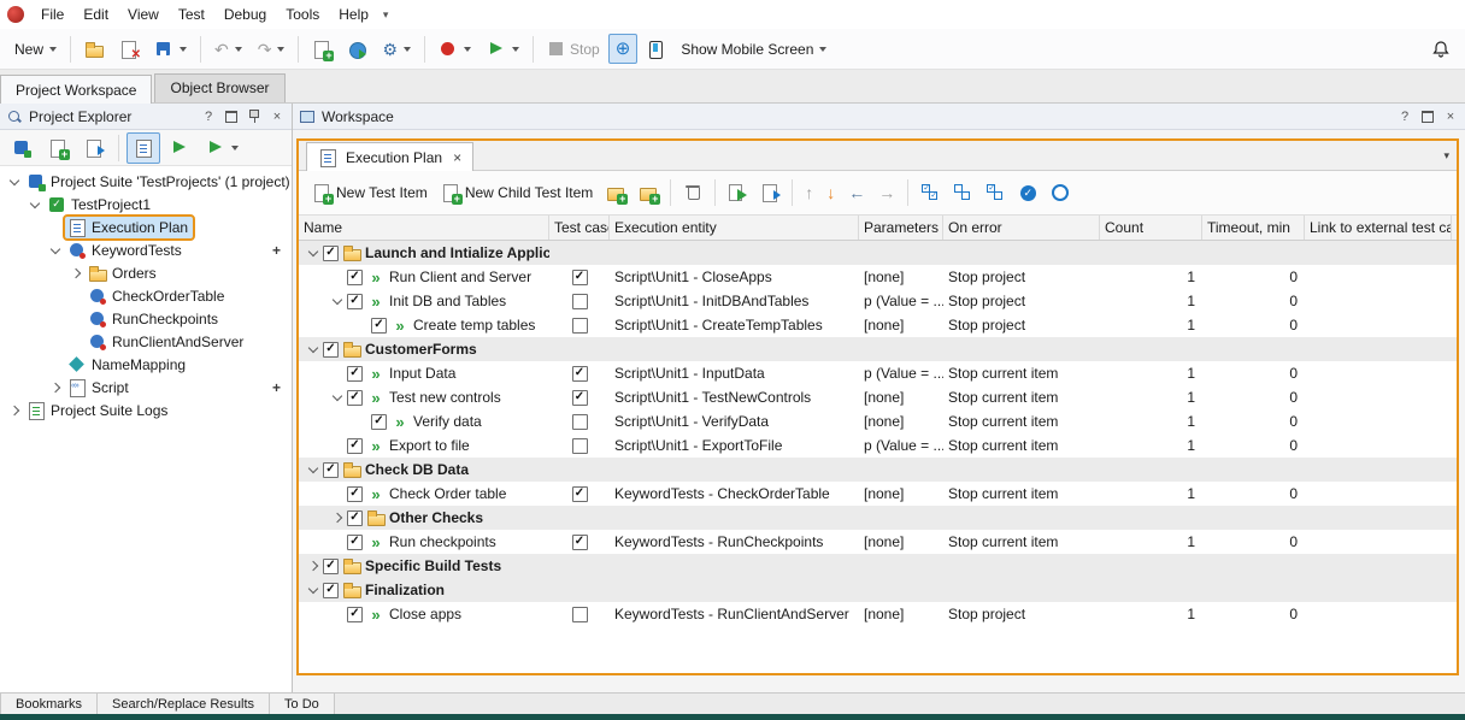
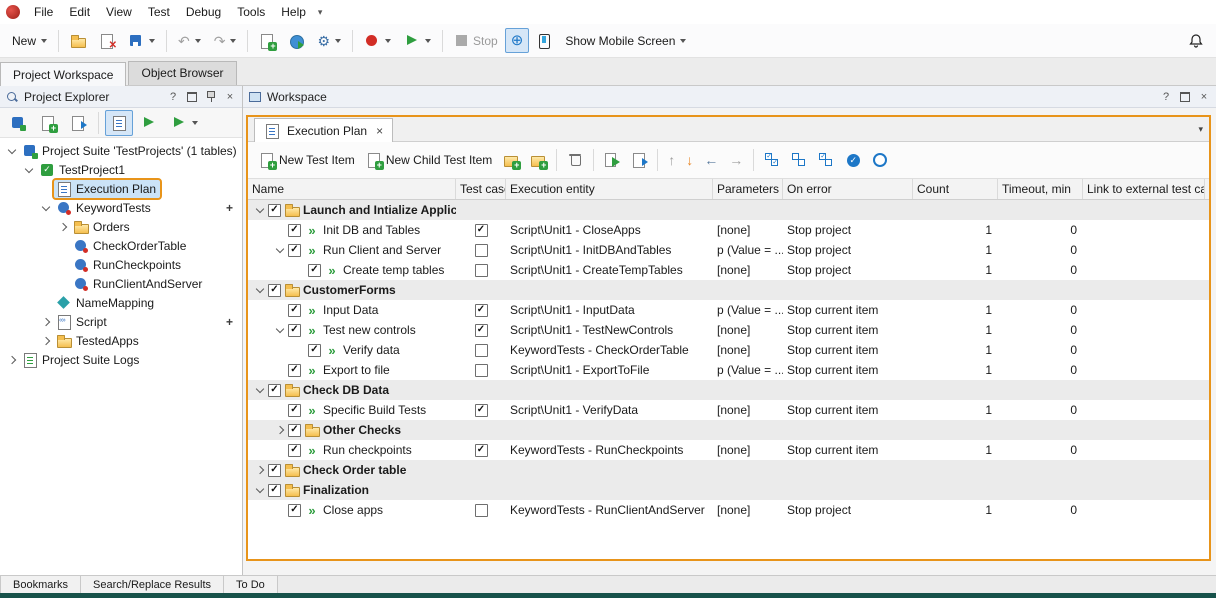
  File
  Edit
  View
  Test
  Debug
  Tools
  Help
  ▾
  New
  ↶
  ↷
  ⚙
  Stop
  ⊕
  Show Mobile Screen
  Project Workspace
  Object Browser
  Project Explorer
  ?
  ×
- Project Suite 'TestProjects' (1 project)
+ Project Suite 'TestProjects' (1 tables)
  TestProject1
  Execution Plan
  KeywordTests
  +
  Orders
  CheckOrderTable
  RunCheckpoints
  RunClientAndServer
  NameMapping
  Script
  +
+ TestedApps
  Project Suite Logs
  Workspace
  ?
  ×
  Execution Plan
  ×
  ▾
  New Test Item
  New Child Test Item
  ↑
  ↓
  ←
  →
  Name
  Test cas
  Execution entity
  Parameters
  On error
  Count
  Timeout, min
  Link to external test ca
  Launch and Intialize Applic
- Run Client and Server
+ Init DB and Tables
  Script\Unit1 - CloseApps
  [none]
  Stop project
  1
  0
- Init DB and Tables
+ Run Client and Server
  Script\Unit1 - InitDBAndTables
  p (Value = ...
  Stop project
  1
  0
  Create temp tables
  Script\Unit1 - CreateTempTables
  [none]
  Stop project
  1
  0
  CustomerForms
  Input Data
  Script\Unit1 - InputData
  p (Value = ...
  Stop current item
  1
  0
  Test new controls
  Script\Unit1 - TestNewControls
  [none]
  Stop current item
  1
  0
  Verify data
- Script\Unit1 - VerifyData
+ KeywordTests - CheckOrderTable
  [none]
  Stop current item
  1
  0
  Export to file
  Script\Unit1 - ExportToFile
  p (Value = ...
  Stop current item
  1
  0
  Check DB Data
- Check Order table
+ Specific Build Tests
- KeywordTests - CheckOrderTable
+ Script\Unit1 - VerifyData
  [none]
  Stop current item
  1
  0
  Other Checks
  Run checkpoints
  KeywordTests - RunCheckpoints
  [none]
  Stop current item
  1
  0
- Specific Build Tests
+ Check Order table
  Finalization
  Close apps
  KeywordTests - RunClientAndServer
  [none]
  Stop project
  1
  0
  Bookmarks
  Search/Replace Results
  To Do
